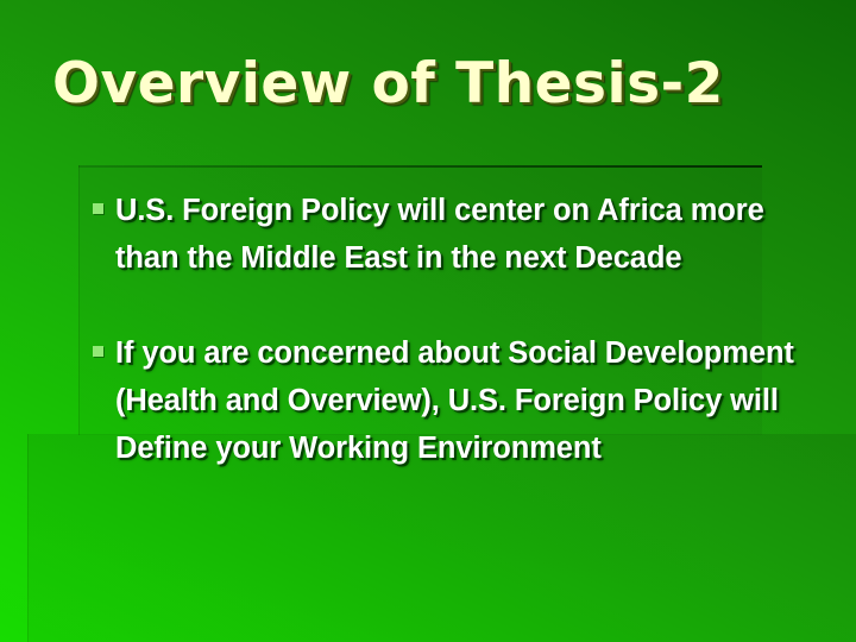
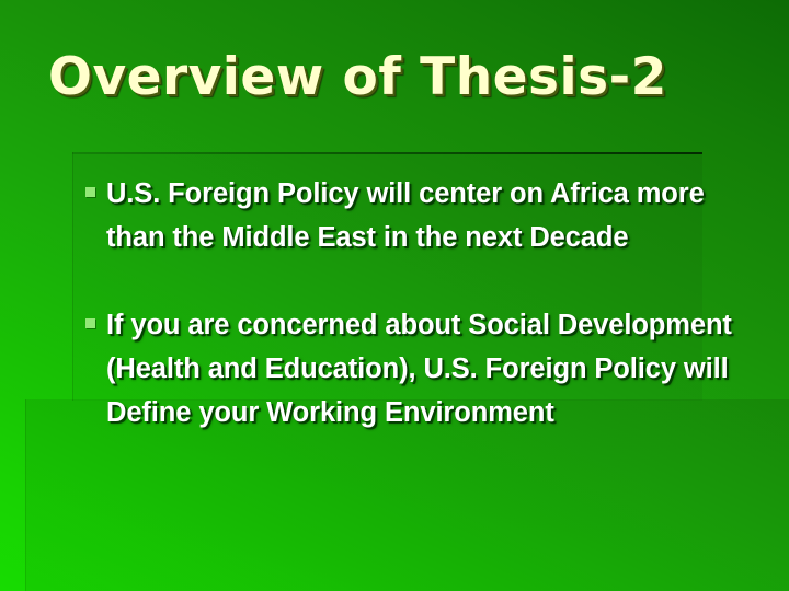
  Overview of Thesis-2
  U.S. Foreign Policy will center on Africa more than the Middle East in the next Decade
- If you are concerned about Social Development (Health and Overview), U.S. Foreign Policy will Define your Working Environment
+ If you are concerned about Social Development (Health and Education), U.S. Foreign Policy will Define your Working Environment
